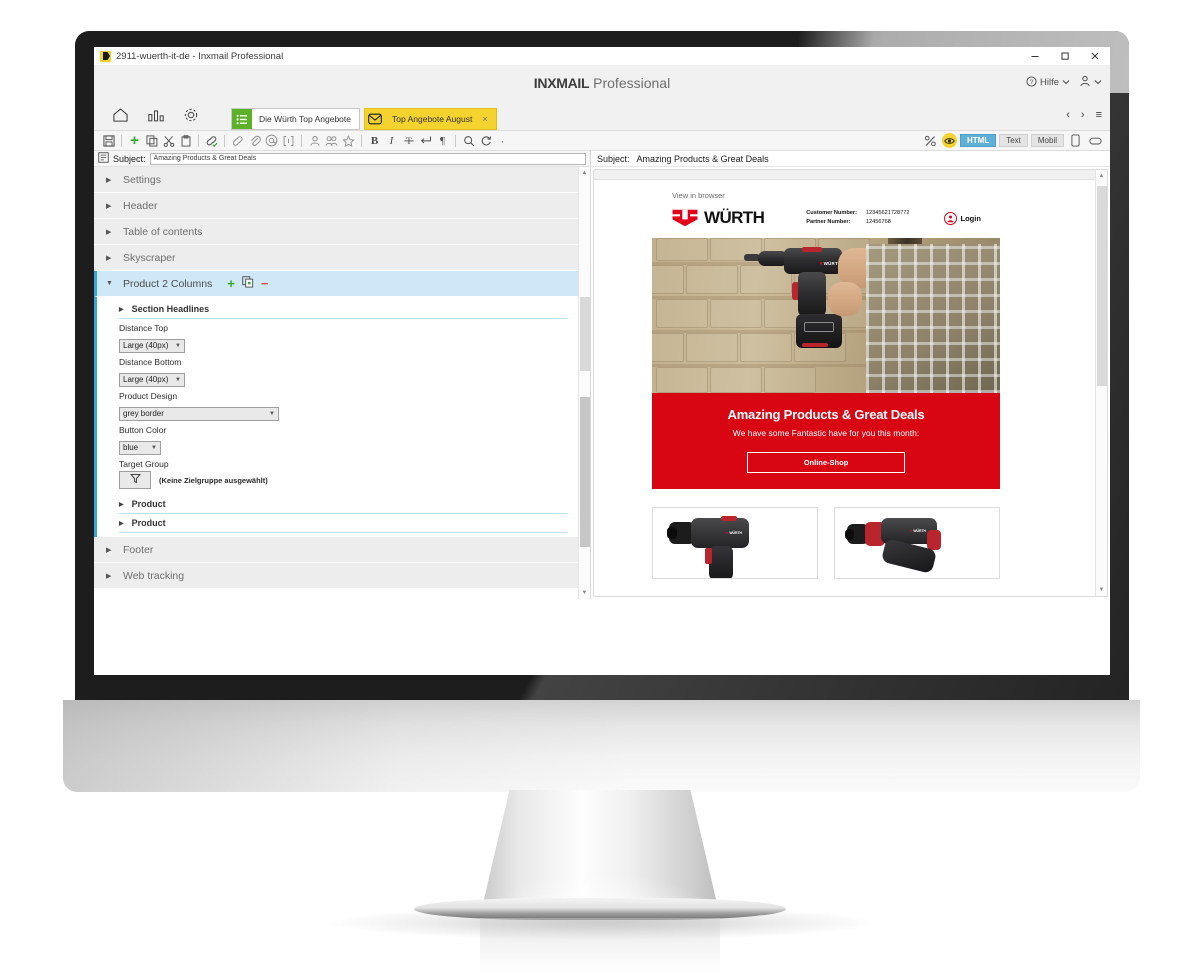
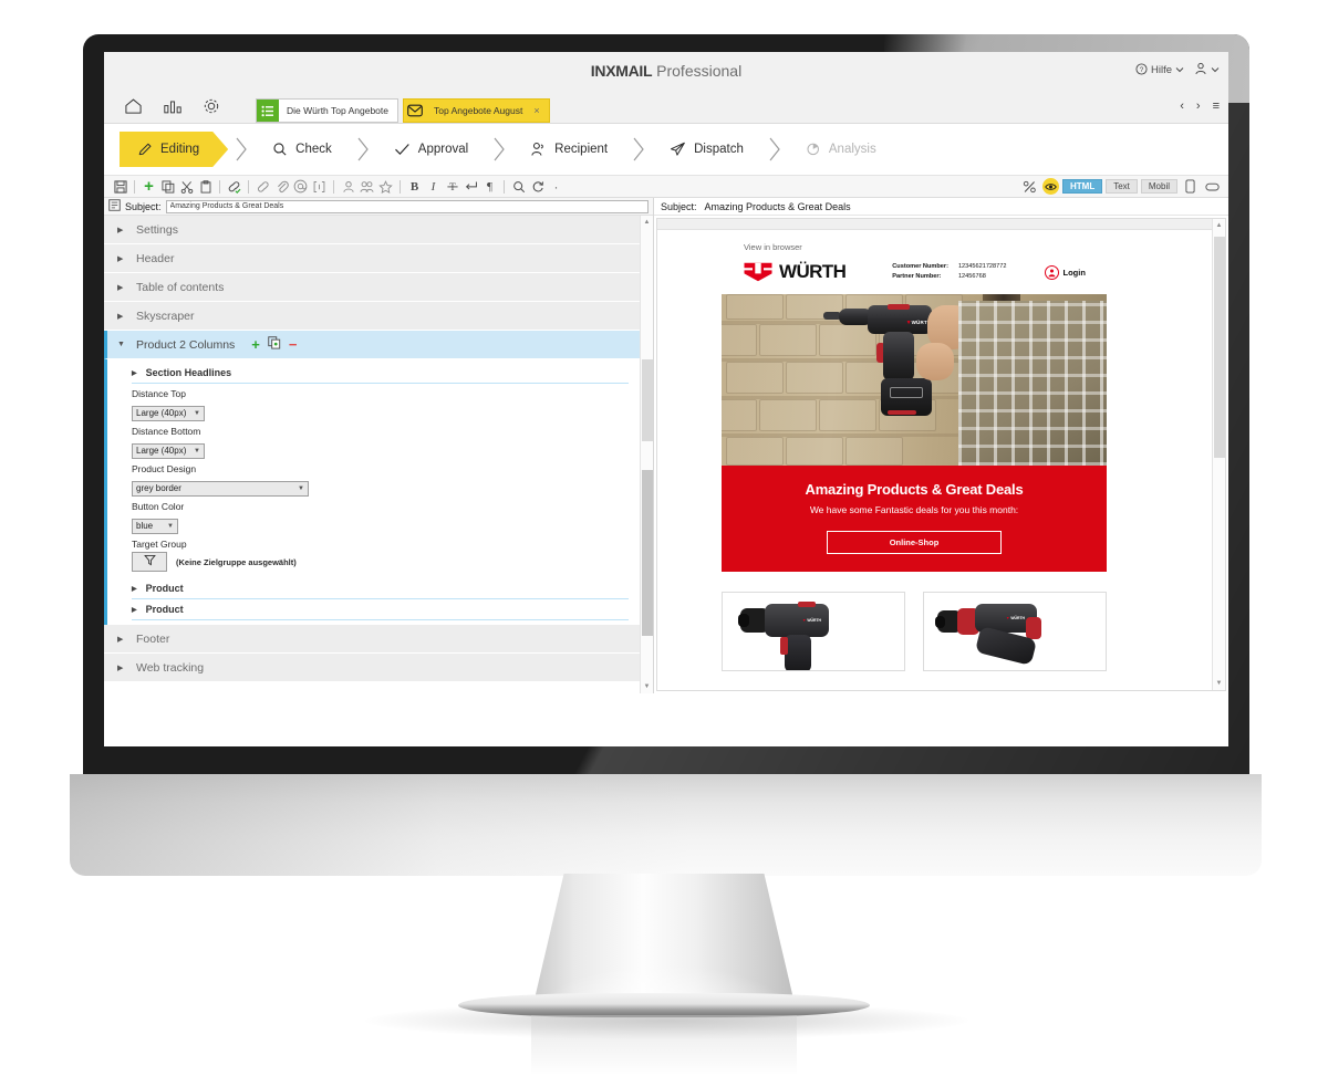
- 2911-wuerth-it-de - Inxmail Professional
  INXMAIL Professional
  Hilfe
  Die Würth Top Angebote
  Top Angebote August
  ×
  ‹
  ›
  ≡
+ Editing
+ Check
+ Approval
+ Recipient
+ Dispatch
+ Analysis
  +
  B
  I
  ¶
  ·
  HTML
  Text
  Mobil
  Subject:
  Amazing Products & Great Deals
  Settings
  Header
  Table of contents
  Skyscraper
  Product 2 Columns
  +
  −
  Section Headlines
  Distance Top
  Large (40px)
  Distance Bottom
  Large (40px)
  Product Design
  grey border
  Button Color
  blue
  Target Group
  (Keine Zielgruppe ausgewählt)
  Product
  Product
  Footer
  Web tracking
  Subject:
  Amazing Products & Great Deals
  View in browser
  WÜRTH
  Login
  Amazing Products & Great Deals
- We have some Fantastic have for you this month:
+ We have some Fantastic deals for you this month:
  Online-Shop
